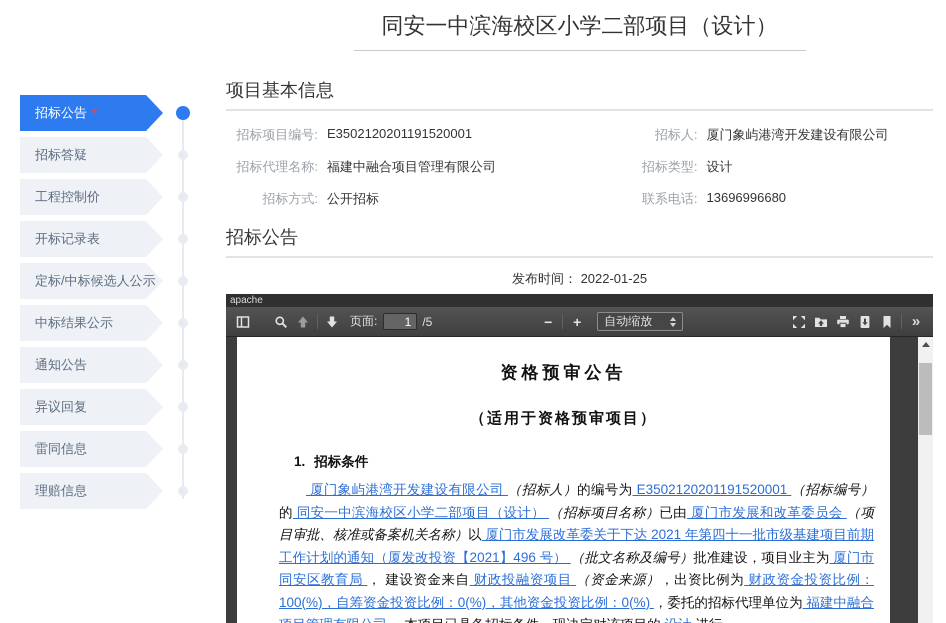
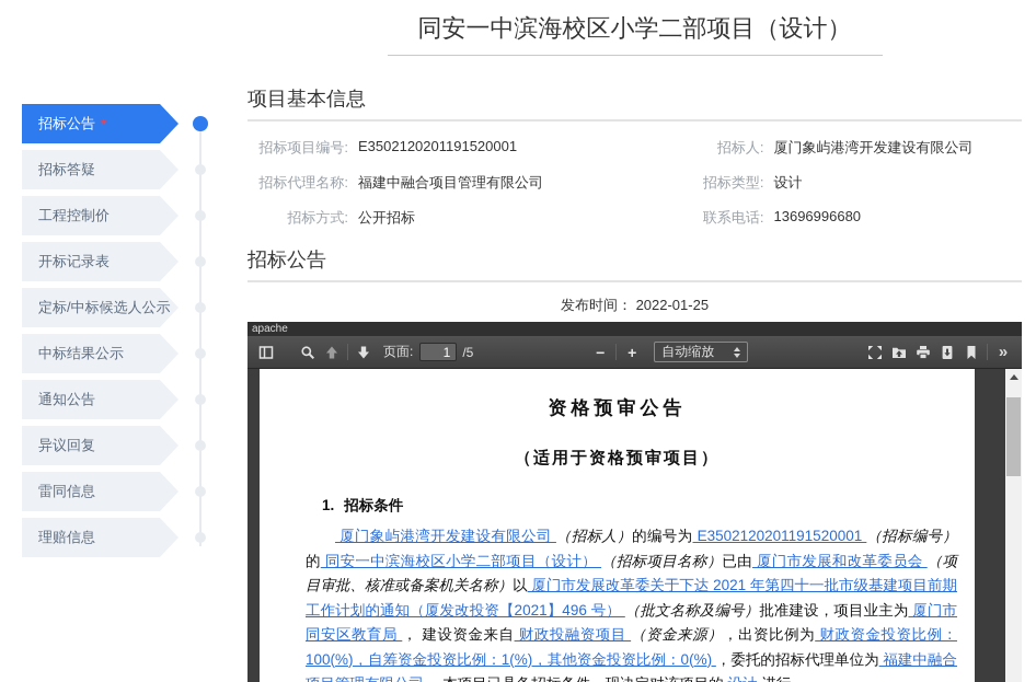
  招标公告
  *
  招标答疑
  工程控制价
  开标记录表
  定标/中标候选人公示
  中标结果公示
  通知公告
  异议回复
  雷同信息
  理赔信息
  同安一中滨海校区小学二部项目（设计）
  项目基本信息
  招标项目编号:
  E3502120201191520001
  招标人:
  厦门象屿港湾开发建设有限公司
  招标代理名称:
  福建中融合项目管理有限公司
  招标类型:
  设计
  招标方式:
  公开招标
  联系电话:
  13696996680
  招标公告
  发布时间： 2022-01-25
  apache
  页面:
  1
  /5
  −
  +
  自动缩放
  »
  资格预审公告
  （适用于资格预审项目）
  1. 招标条件
- 厦门象屿港湾开发建设有限公司 （招标人）的编号为 E3502120201191520001 （招标编号）的 同安一中滨海校区小学二部项目（设计） （招标项目名称）已由 厦门市发展和改革委员会 （项目审批、核准或备案机关名称）以 厦门市发展改革委关于下达 2021 年第四十一批市级基建项目前期工作计划的通知（厦发改投资【2021】496 号） （批文名称及编号）批准建设，项目业主为 厦门市同安区教育局 ， 建设资金来自 财政投融资项目 （资金来源），出资比例为 财政资金投资比例：100(%)，自筹资金投资比例：0(%)，其他资金投资比例：0(%) ，委托的招标代理单位为 福建中融合
+ 厦门象屿港湾开发建设有限公司 （招标人）的编号为 E3502120201191520001 （招标编号）的 同安一中滨海校区小学二部项目（设计） （招标项目名称）已由 厦门市发展和改革委员会 （项目审批、核准或备案机关名称）以 厦门市发展改革委关于下达 2021 年第四十一批市级基建项目前期工作计划的通知（厦发改投资【2021】496 号） （批文名称及编号）批准建设，项目业主为 厦门市同安区教育局 ， 建设资金来自 财政投融资项目 （资金来源），出资比例为 财政资金投资比例：100(%)，自筹资金投资比例：1(%)，其他资金投资比例：0(%) ，委托的招标代理单位为 福建中融合
